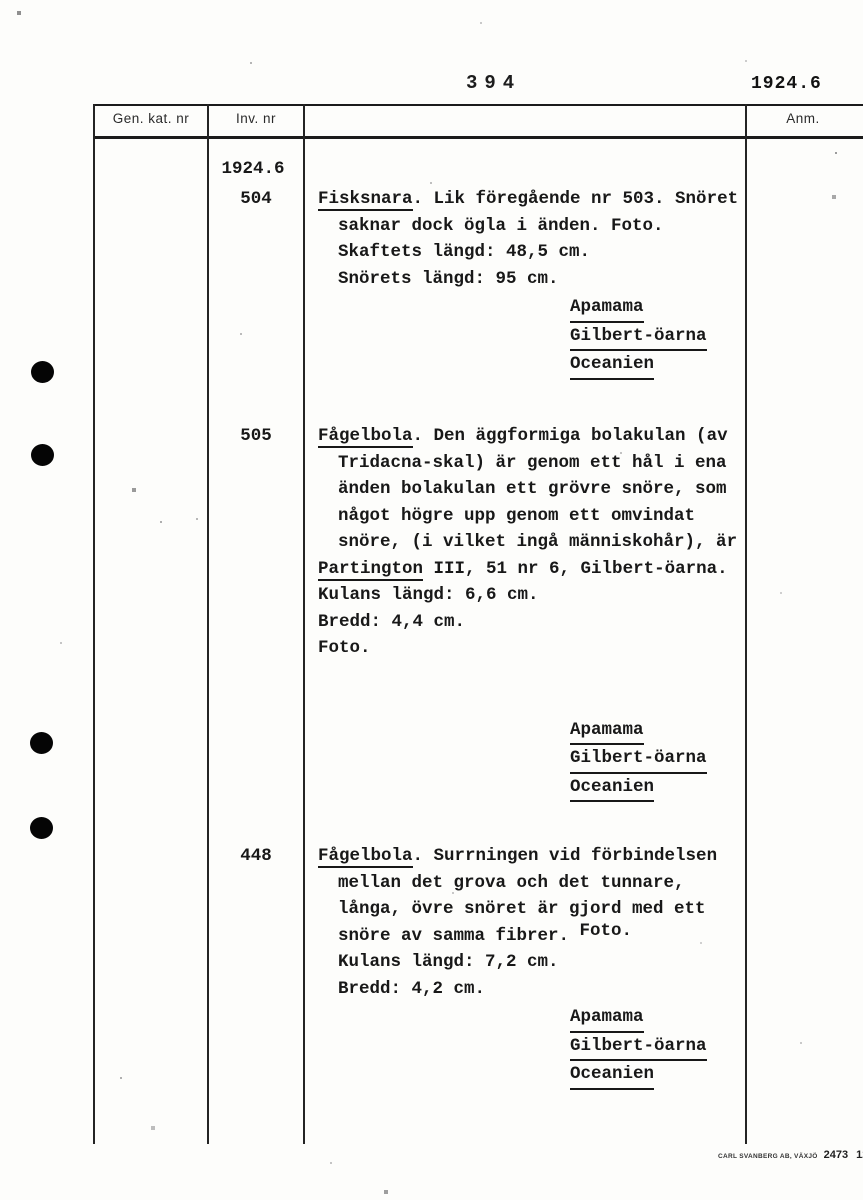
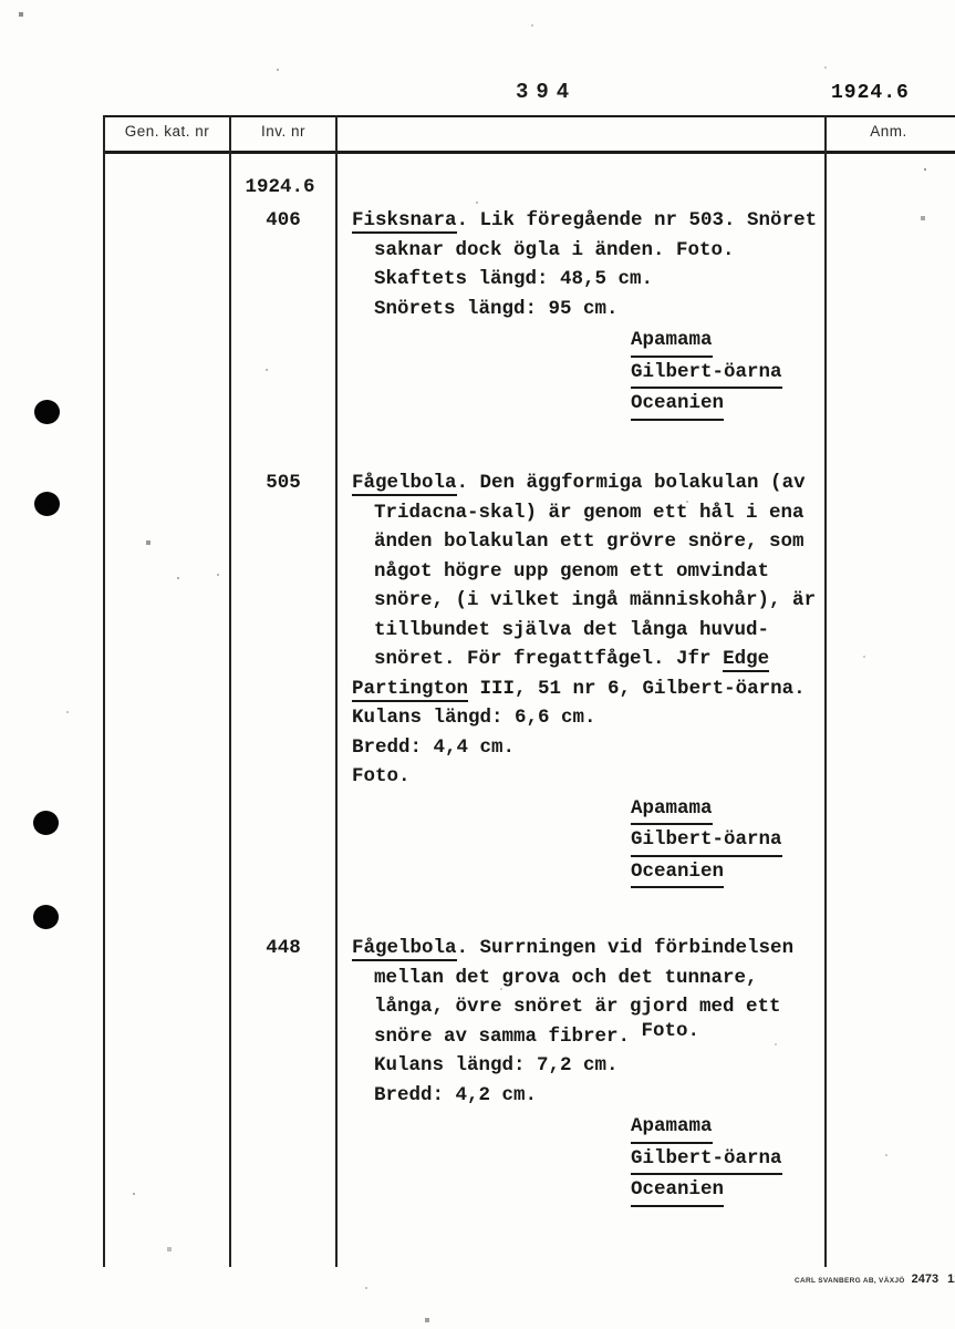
  394
  1924.6
  Gen. kat. nr
  Inv. nr
  Anm.
  1924.6
- 504
+ 406
  Fisksnara. Lik föregående nr 503. Snöret
  saknar dock ögla i änden. Foto.
  Skaftets längd: 48,5 cm.
  Snörets längd: 95 cm.
  Apamama
  Gilbert-öarna
  Oceanien
  505
  Fågelbola. Den äggformiga bolakulan (av
  Tridacna-skal) är genom ett hål i ena
  änden bolakulan ett grövre snöre, som
  något högre upp genom ett omvindat
  snöre, (i vilket ingå människohår), är
+ tillbundet själva det långa huvud-
+ snöret. För fregattfågel. Jfr Edge
  Partington III, 51 nr 6, Gilbert-öarna.
  Kulans längd: 6,6 cm.
  Bredd: 4,4 cm.
  Foto.
  Apamama
  Gilbert-öarna
  Oceanien
  448
  Fågelbola. Surrningen vid förbindelsen
  mellan det grova och det tunnare,
  långa, övre snöret är gjord med ett
  snöre av samma fibrer. Foto.
  Kulans längd: 7,2 cm.
  Bredd: 4,2 cm.
  Apamama
  Gilbert-öarna
  Oceanien
